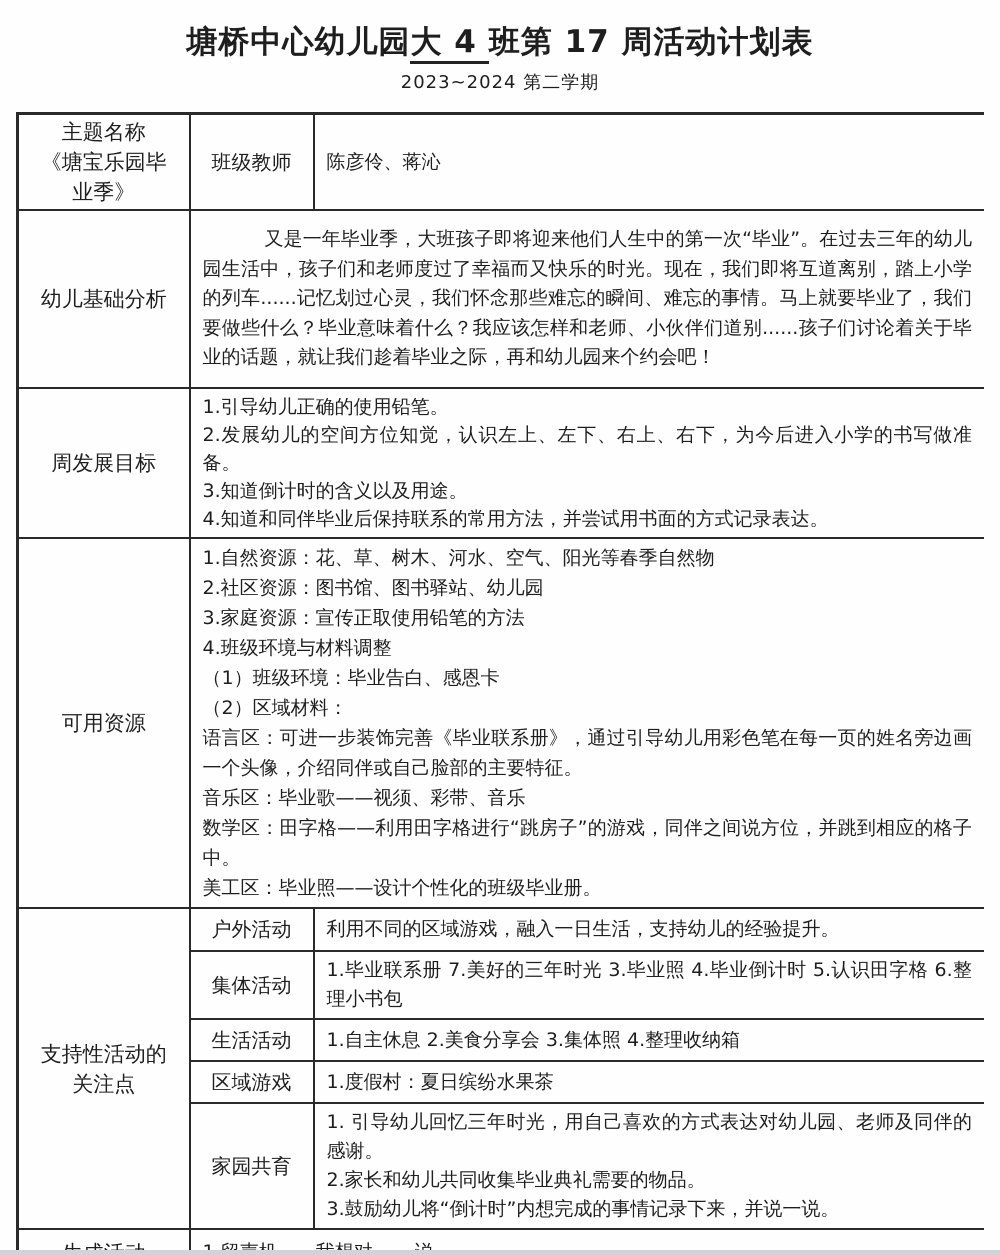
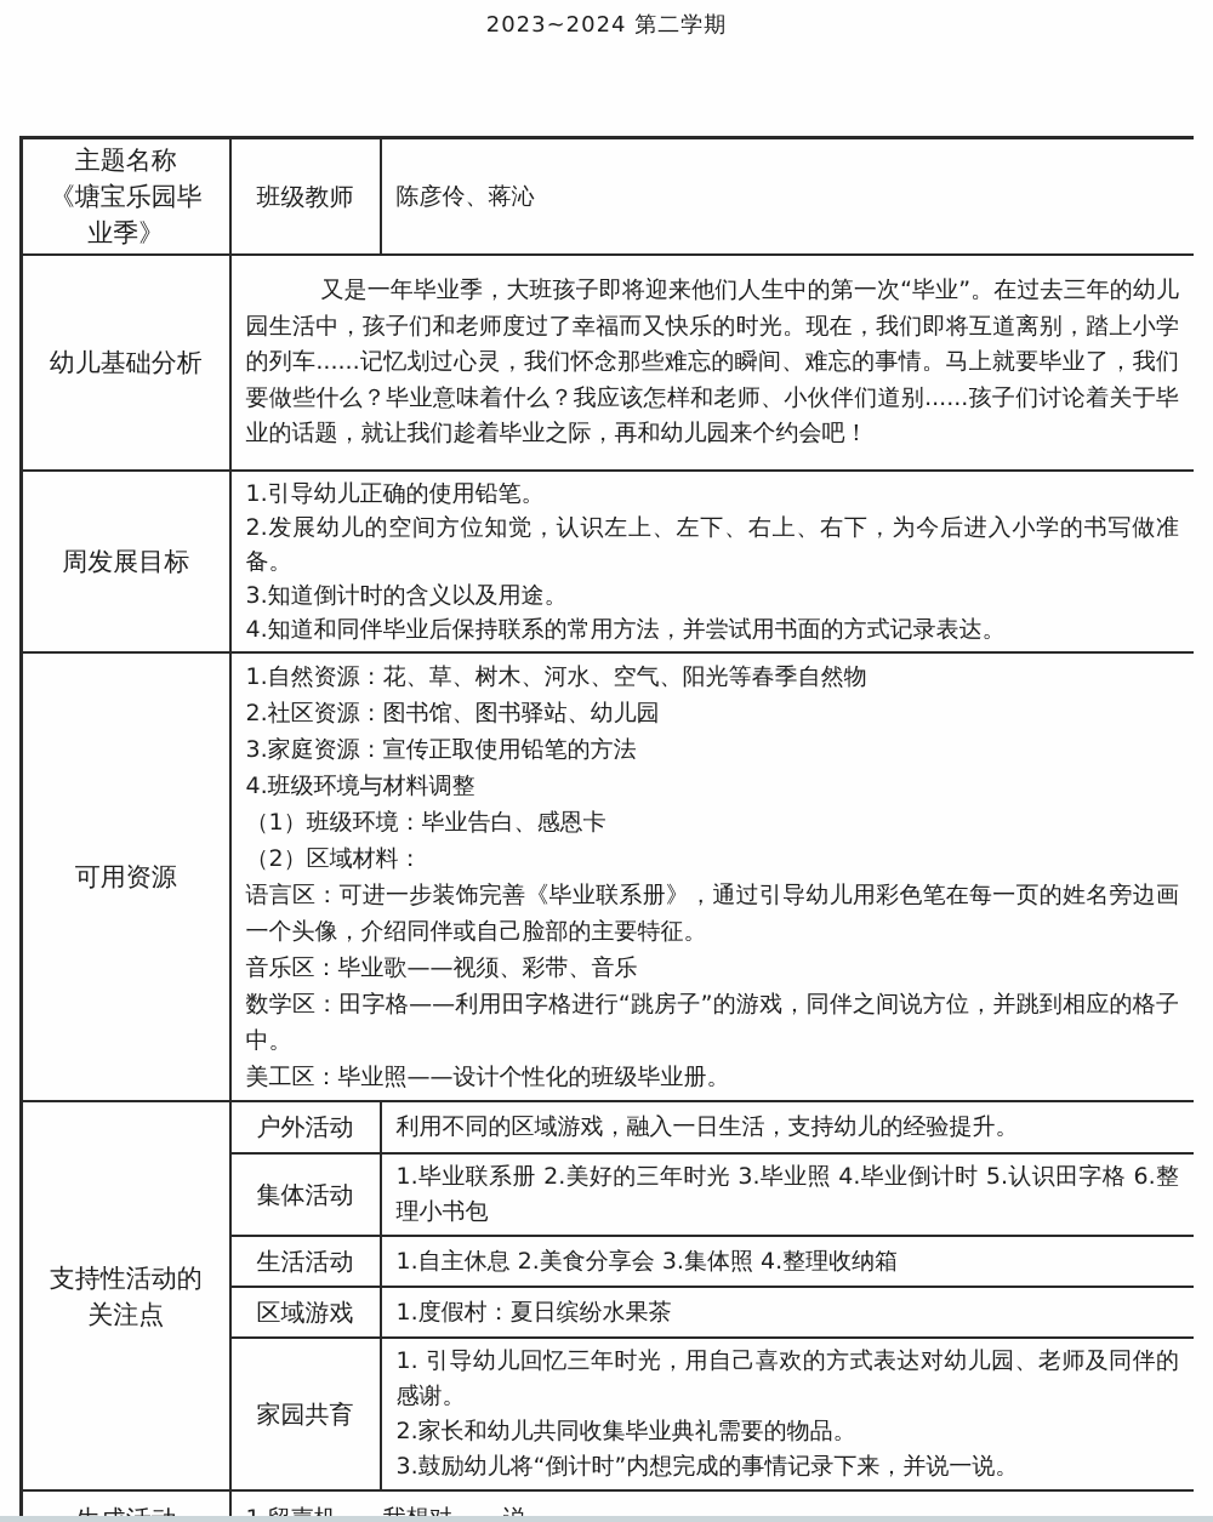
- 塘桥中心幼儿园大 4 班第 17 周活动计划表
  2023~2024 第二学期
  主题名称 《塘宝乐园毕业季》	班级教师	陈彦伶、蒋沁
  幼儿基础分析	又是一年毕业季，大班孩子即将迎来他们人生中的第一次“毕业”。在过去三年的幼儿园生活中，孩子们和老师度过了幸福而又快乐的时光。现在，我们即将互道离别，踏上小学的列车......记忆划过心灵，我们怀念那些难忘的瞬间、难忘的事情。马上就要毕业了，我们要做些什么？毕业意味着什么？我应该怎样和老师、小伙伴们道别......孩子们讨论着关于毕业的话题，就让我们趁着毕业之际，再和幼儿园来个约会吧！
  周发展目标	1.引导幼儿正确的使用铅笔。2.发展幼儿的空间方位知觉，认识左上、左下、右上、右下，为今后进入小学的书写做准备。3.知道倒计时的含义以及用途。4.知道和同伴毕业后保持联系的常用方法，并尝试用书面的方式记录表达。
  可用资源	1.自然资源：花、草、树木、河水、空气、阳光等春季自然物2.社区资源：图书馆、图书驿站、幼儿园3.家庭资源：宣传正取使用铅笔的方法4.班级环境与材料调整（1）班级环境：毕业告白、感恩卡（2）区域材料：语言区：可进一步装饰完善《毕业联系册》，通过引导幼儿用彩色笔在每一页的姓名旁边画一个头像，介绍同伴或自己脸部的主要特征。音乐区：毕业歌——视须、彩带、音乐数学区：田字格——利用田字格进行“跳房子”的游戏，同伴之间说方位，并跳到相应的格子中。美工区：毕业照——设计个性化的班级毕业册。
  支持性活动的关注点	户外活动	利用不同的区域游戏，融入一日生活，支持幼儿的经验提升。
- 集体活动	1.毕业联系册 7.美好的三年时光 3.毕业照 4.毕业倒计时 5.认识田字格 6.整理小书包
+ 集体活动	1.毕业联系册 2.美好的三年时光 3.毕业照 4.毕业倒计时 5.认识田字格 6.整理小书包
  生活活动	1.自主休息 2.美食分享会 3.集体照 4.整理收纳箱
  区域游戏	1.度假村：夏日缤纷水果茶
  家园共育	1. 引导幼儿回忆三年时光，用自己喜欢的方式表达对幼儿园、老师及同伴的感谢。2.家长和幼儿共同收集毕业典礼需要的物品。3.鼓励幼儿将“倒计时”内想完成的事情记录下来，并说一说。
